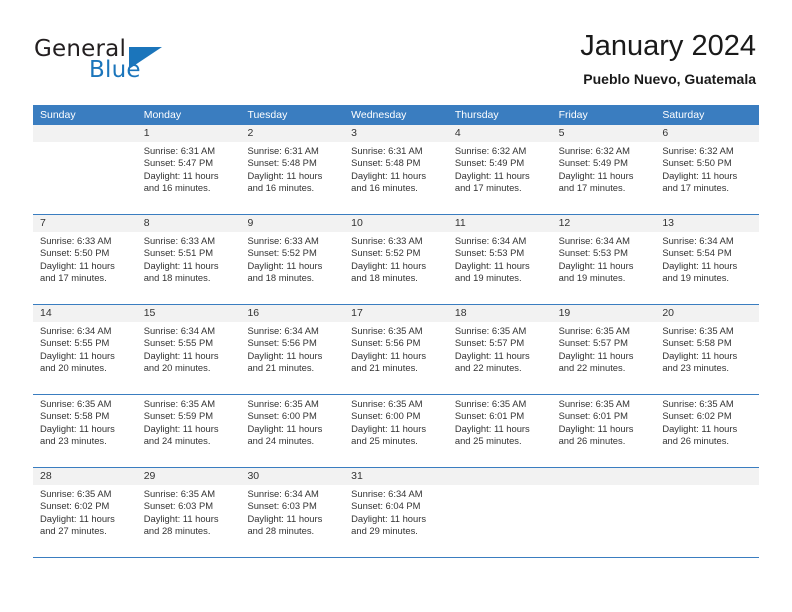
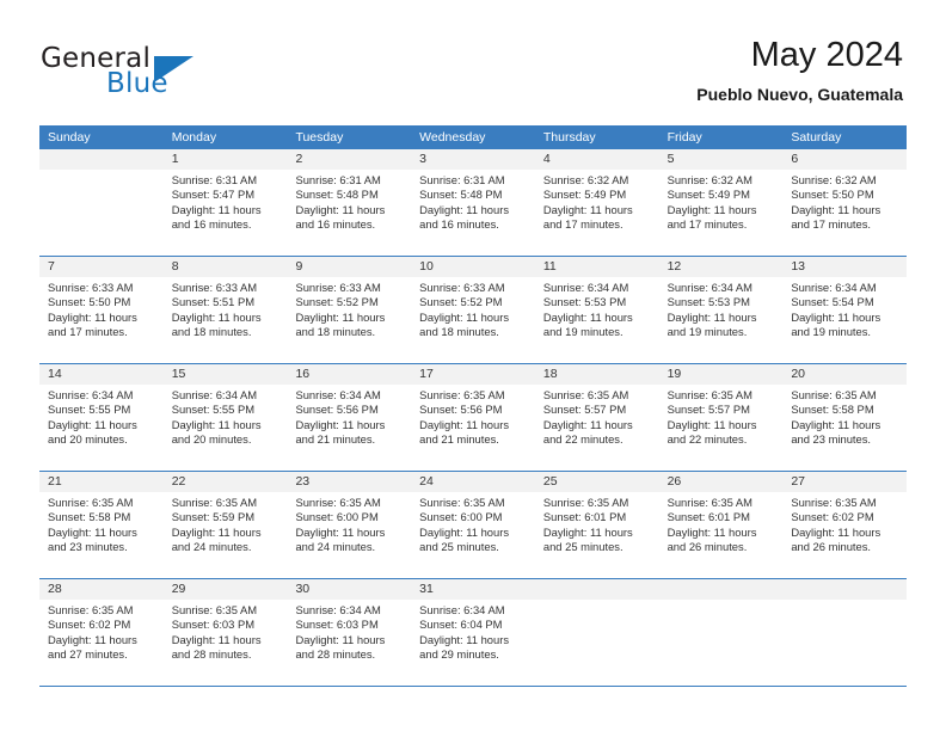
  General
  Blue
- January 2024
+ May 2024
  Pueblo Nuevo, Guatemala
  Sunday
  Monday
  Tuesday
  Wednesday
  Thursday
  Friday
  Saturday
  1
  2
  3
  4
  5
  6
  Sunrise: 6:31 AM
  Sunset: 5:47 PM
  Daylight: 11 hours
  and 16 minutes.
  Sunrise: 6:31 AM
  Sunset: 5:48 PM
  Daylight: 11 hours
  and 16 minutes.
  Sunrise: 6:31 AM
  Sunset: 5:48 PM
  Daylight: 11 hours
  and 16 minutes.
  Sunrise: 6:32 AM
  Sunset: 5:49 PM
  Daylight: 11 hours
  and 17 minutes.
  Sunrise: 6:32 AM
  Sunset: 5:49 PM
  Daylight: 11 hours
  and 17 minutes.
  Sunrise: 6:32 AM
  Sunset: 5:50 PM
  Daylight: 11 hours
  and 17 minutes.
  7
  8
  9
  10
  11
  12
  13
  Sunrise: 6:33 AM
  Sunset: 5:50 PM
  Daylight: 11 hours
  and 17 minutes.
  Sunrise: 6:33 AM
  Sunset: 5:51 PM
  Daylight: 11 hours
  and 18 minutes.
  Sunrise: 6:33 AM
  Sunset: 5:52 PM
  Daylight: 11 hours
  and 18 minutes.
  Sunrise: 6:33 AM
  Sunset: 5:52 PM
  Daylight: 11 hours
  and 18 minutes.
  Sunrise: 6:34 AM
  Sunset: 5:53 PM
  Daylight: 11 hours
  and 19 minutes.
  Sunrise: 6:34 AM
  Sunset: 5:53 PM
  Daylight: 11 hours
  and 19 minutes.
  Sunrise: 6:34 AM
  Sunset: 5:54 PM
  Daylight: 11 hours
  and 19 minutes.
  14
  15
  16
  17
  18
  19
  20
  Sunrise: 6:34 AM
  Sunset: 5:55 PM
  Daylight: 11 hours
  and 20 minutes.
  Sunrise: 6:34 AM
  Sunset: 5:55 PM
  Daylight: 11 hours
  and 20 minutes.
  Sunrise: 6:34 AM
  Sunset: 5:56 PM
  Daylight: 11 hours
  and 21 minutes.
  Sunrise: 6:35 AM
  Sunset: 5:56 PM
  Daylight: 11 hours
  and 21 minutes.
  Sunrise: 6:35 AM
  Sunset: 5:57 PM
  Daylight: 11 hours
  and 22 minutes.
  Sunrise: 6:35 AM
  Sunset: 5:57 PM
  Daylight: 11 hours
  and 22 minutes.
  Sunrise: 6:35 AM
  Sunset: 5:58 PM
  Daylight: 11 hours
  and 23 minutes.
+ 21
+ 22
+ 23
+ 24
+ 25
+ 26
+ 27
  Sunrise: 6:35 AM
  Sunset: 5:58 PM
  Daylight: 11 hours
  and 23 minutes.
  Sunrise: 6:35 AM
  Sunset: 5:59 PM
  Daylight: 11 hours
  and 24 minutes.
  Sunrise: 6:35 AM
  Sunset: 6:00 PM
  Daylight: 11 hours
  and 24 minutes.
  Sunrise: 6:35 AM
  Sunset: 6:00 PM
  Daylight: 11 hours
  and 25 minutes.
  Sunrise: 6:35 AM
  Sunset: 6:01 PM
  Daylight: 11 hours
  and 25 minutes.
  Sunrise: 6:35 AM
  Sunset: 6:01 PM
  Daylight: 11 hours
  and 26 minutes.
  Sunrise: 6:35 AM
  Sunset: 6:02 PM
  Daylight: 11 hours
  and 26 minutes.
  28
  29
  30
  31
  Sunrise: 6:35 AM
  Sunset: 6:02 PM
  Daylight: 11 hours
  and 27 minutes.
  Sunrise: 6:35 AM
  Sunset: 6:03 PM
  Daylight: 11 hours
  and 28 minutes.
  Sunrise: 6:34 AM
  Sunset: 6:03 PM
  Daylight: 11 hours
  and 28 minutes.
  Sunrise: 6:34 AM
  Sunset: 6:04 PM
  Daylight: 11 hours
  and 29 minutes.
